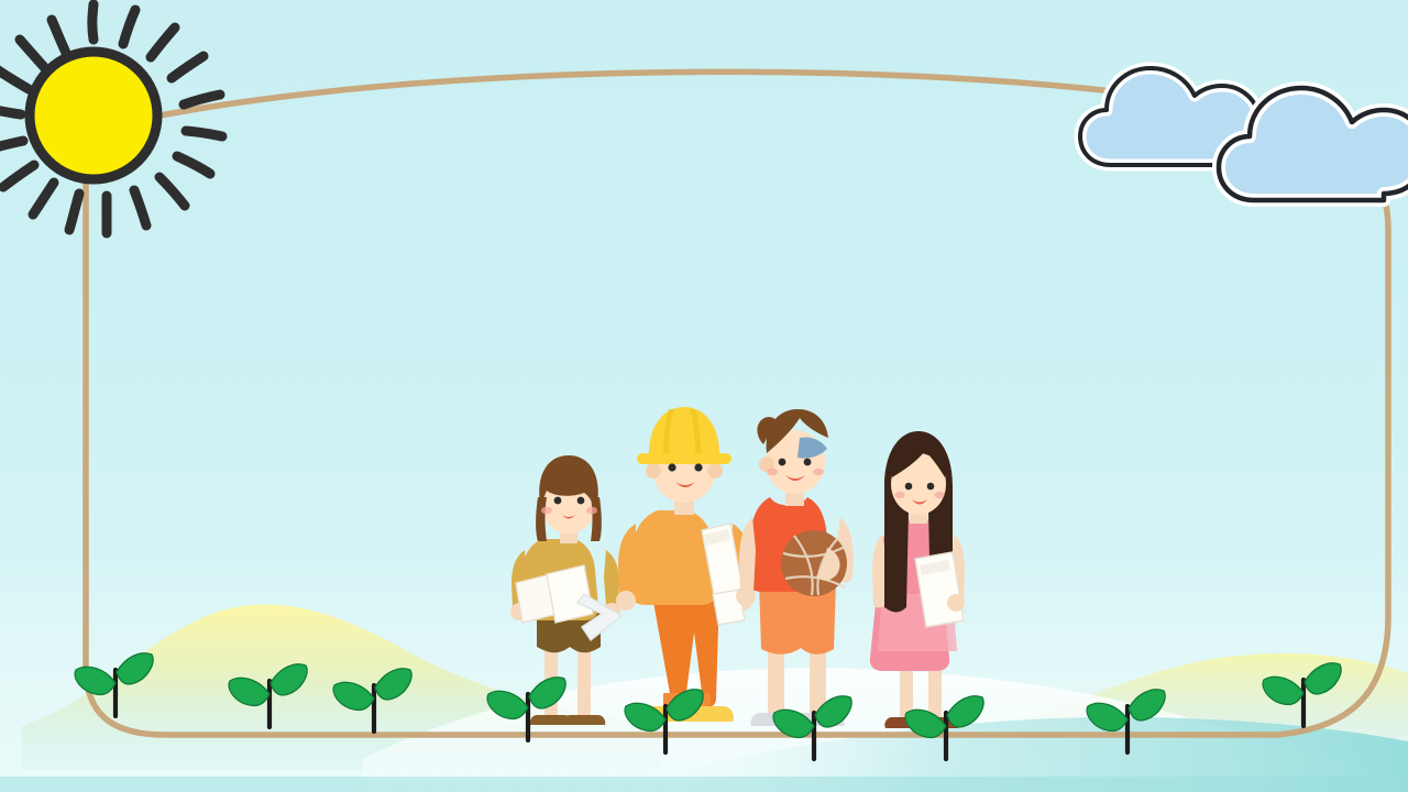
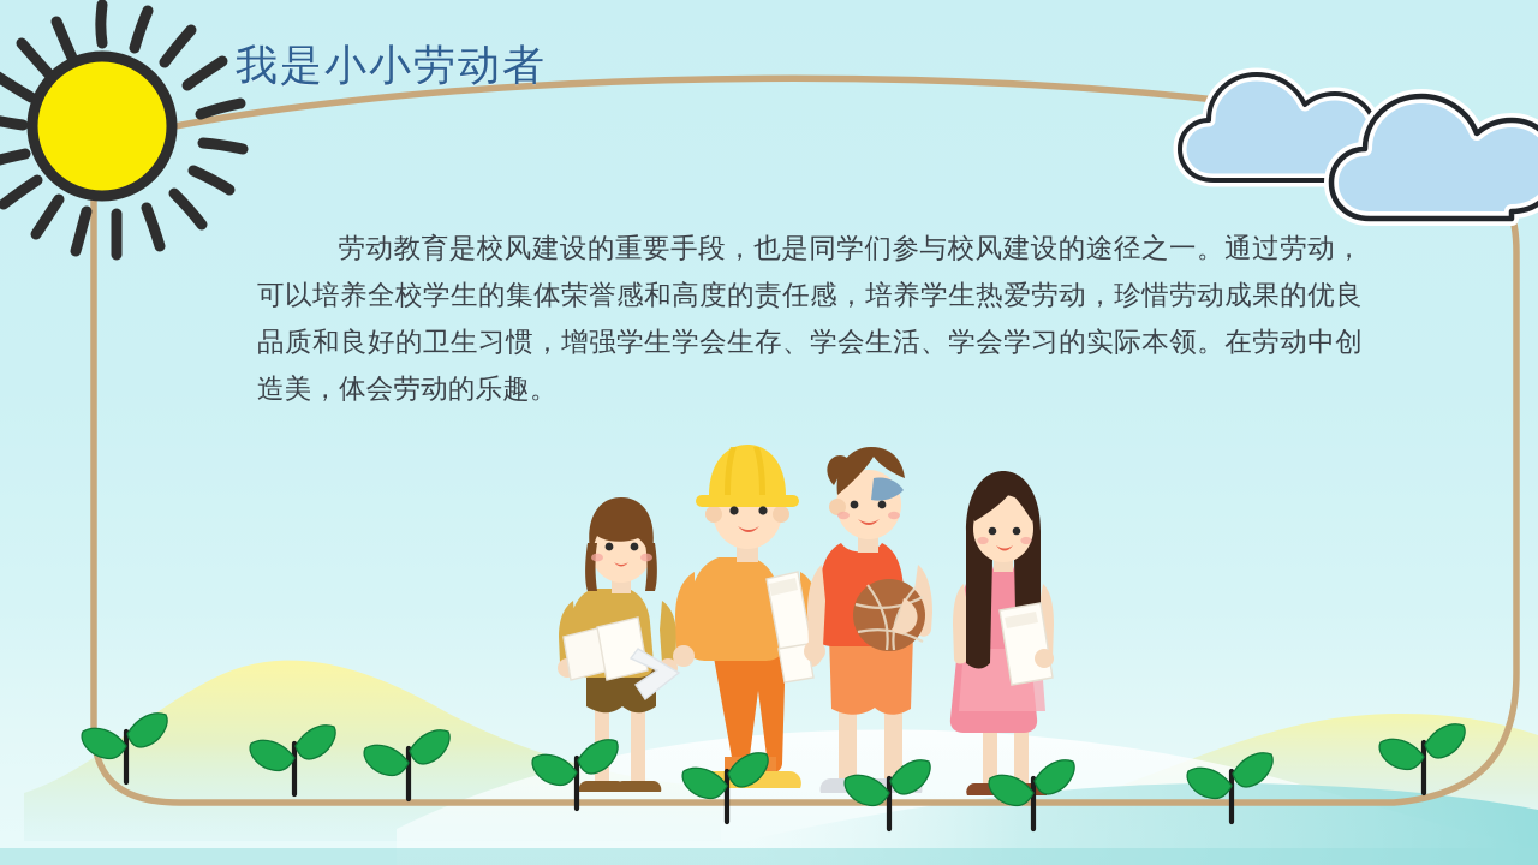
+ 我是小小劳动者
+ 劳动教育是校风建设的重要手段，也是同学们参与校风建设的途径之一。通过劳动，可以培养全校学生的集体荣誉感和高度的责任感，培养学生热爱劳动，珍惜劳动成果的优良品质和良好的卫生习惯，增强学生学会生存、学会生活、学会学习的实际本领。在劳动中创造美，体会劳动的乐趣。
